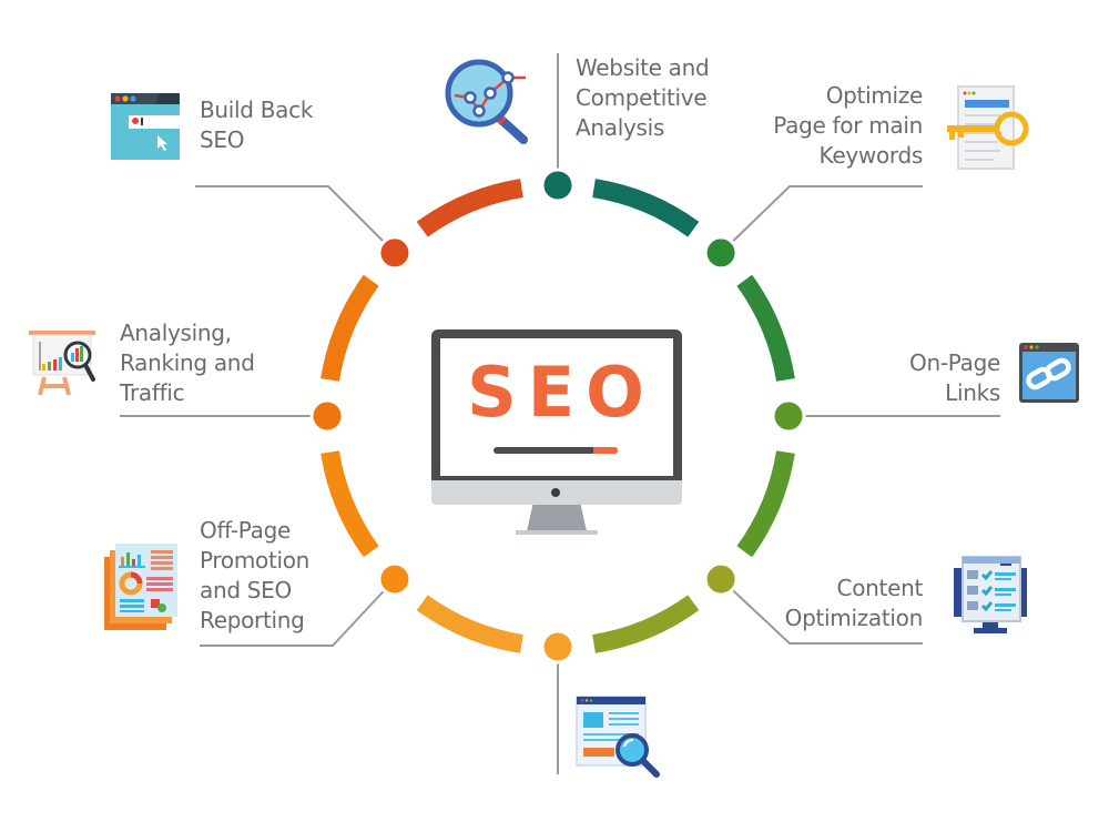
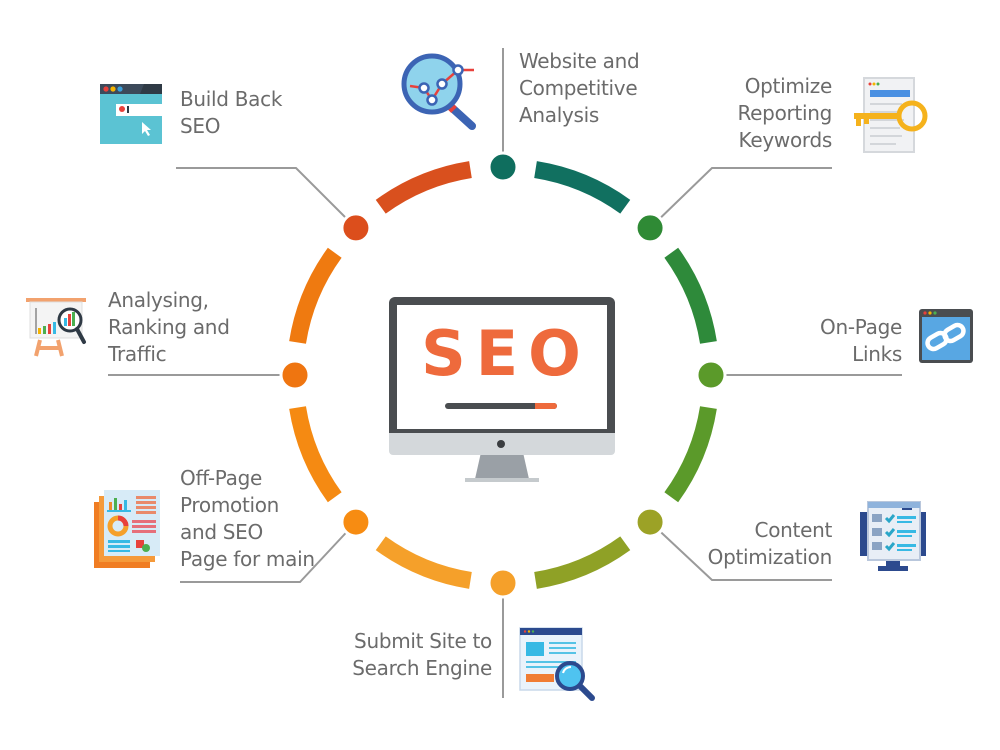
  SEO
  Website and
  Competitive
  Analysis
  Optimize
- Page for main
+ Reporting
  Keywords
  On-Page
  Links
  Content
  Optimization
+ Submit Site to
+ Search Engine
  Off-Page
  Promotion
  and SEO
- Reporting
+ Page for main
  Analysing,
  Ranking and
  Traffic
  Build Back
  SEO
